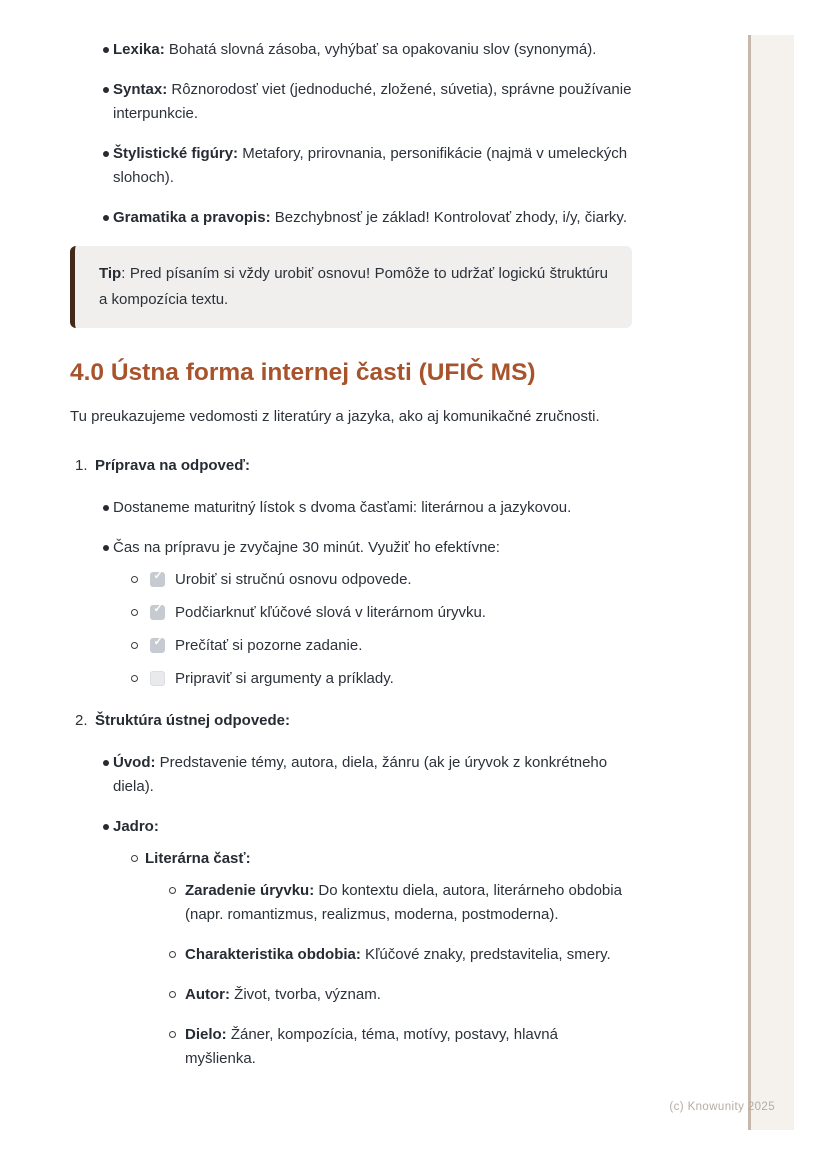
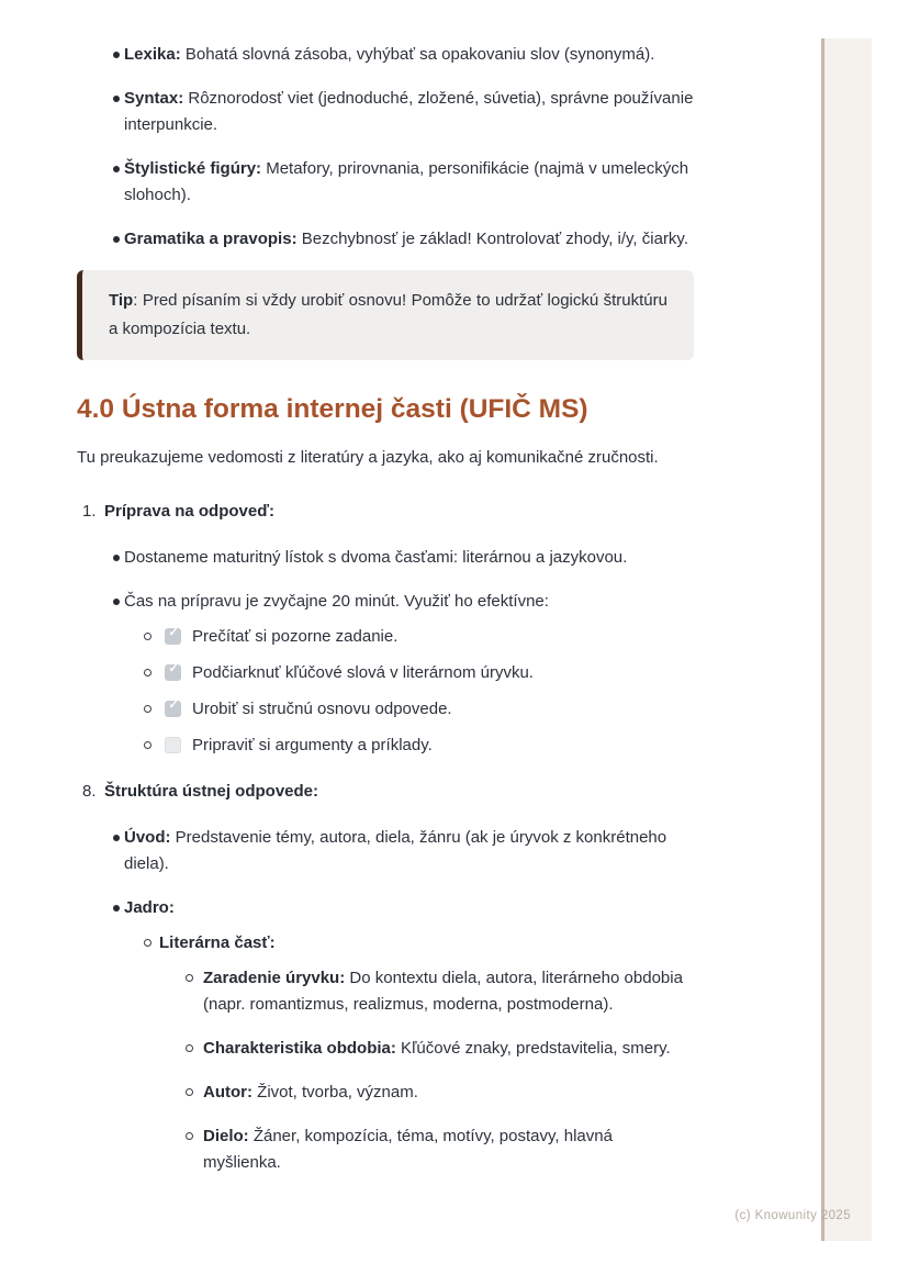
  Lexika: Bohatá slovná zásoba, vyhýbať sa opakovaniu slov (synonymá).
  Syntax: Rôznorodosť viet (jednoduché, zložené, súvetia), správne používanie interpunkcie.
  Štylistické figúry: Metafory, prirovnania, personifikácie (najmä v umeleckých slohoch).
  Gramatika a pravopis: Bezchybnosť je základ! Kontrolovať zhody, i/y, čiarky.
  Tip: Pred písaním si vždy urobiť osnovu! Pomôže to udržať logickú štruktúru a kompozícia textu.
  4.0 Ústna forma internej časti (UFIČ MS)
  Tu preukazujeme vedomosti z literatúry a jazyka, ako aj komunikačné zručnosti.
  1.
  Príprava na odpoveď:
  Dostaneme maturitný lístok s dvoma časťami: literárnou a jazykovou.
- Čas na prípravu je zvyčajne 30 minút. Využiť ho efektívne:
+ Čas na prípravu je zvyčajne 20 minút. Využiť ho efektívne:
- Urobiť si stručnú osnovu odpovede.
+ Prečítať si pozorne zadanie.
  Podčiarknuť kľúčové slová v literárnom úryvku.
- Prečítať si pozorne zadanie.
+ Urobiť si stručnú osnovu odpovede.
  Pripraviť si argumenty a príklady.
- 2.
+ 8.
  Štruktúra ústnej odpovede:
  Úvod: Predstavenie témy, autora, diela, žánru (ak je úryvok z konkrétneho diela).
  Jadro:
  Literárna časť:
  Zaradenie úryvku: Do kontextu diela, autora, literárneho obdobia (napr. romantizmus, realizmus, moderna, postmoderna).
  Charakteristika obdobia: Kľúčové znaky, predstavitelia, smery.
  Autor: Život, tvorba, význam.
  Dielo: Žáner, kompozícia, téma, motívy, postavy, hlavná myšlienka.
  (c) Knowunity 2025
